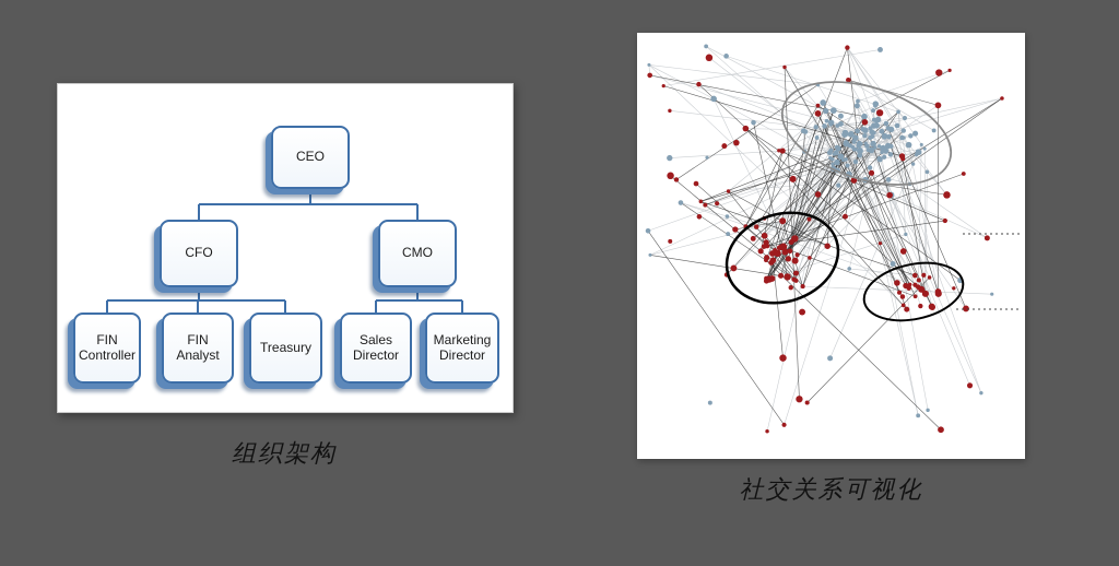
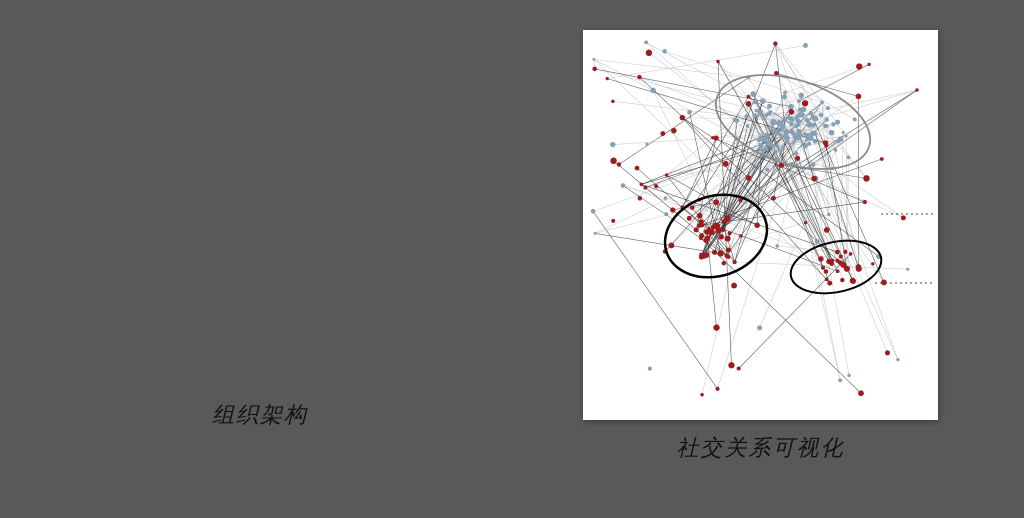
- CEO
- CFO
- CMO
- FIN Controller
- FIN Analyst
- Treasury
- Sales Director
- Marketing Director
  组织架构
  社交关系可视化
